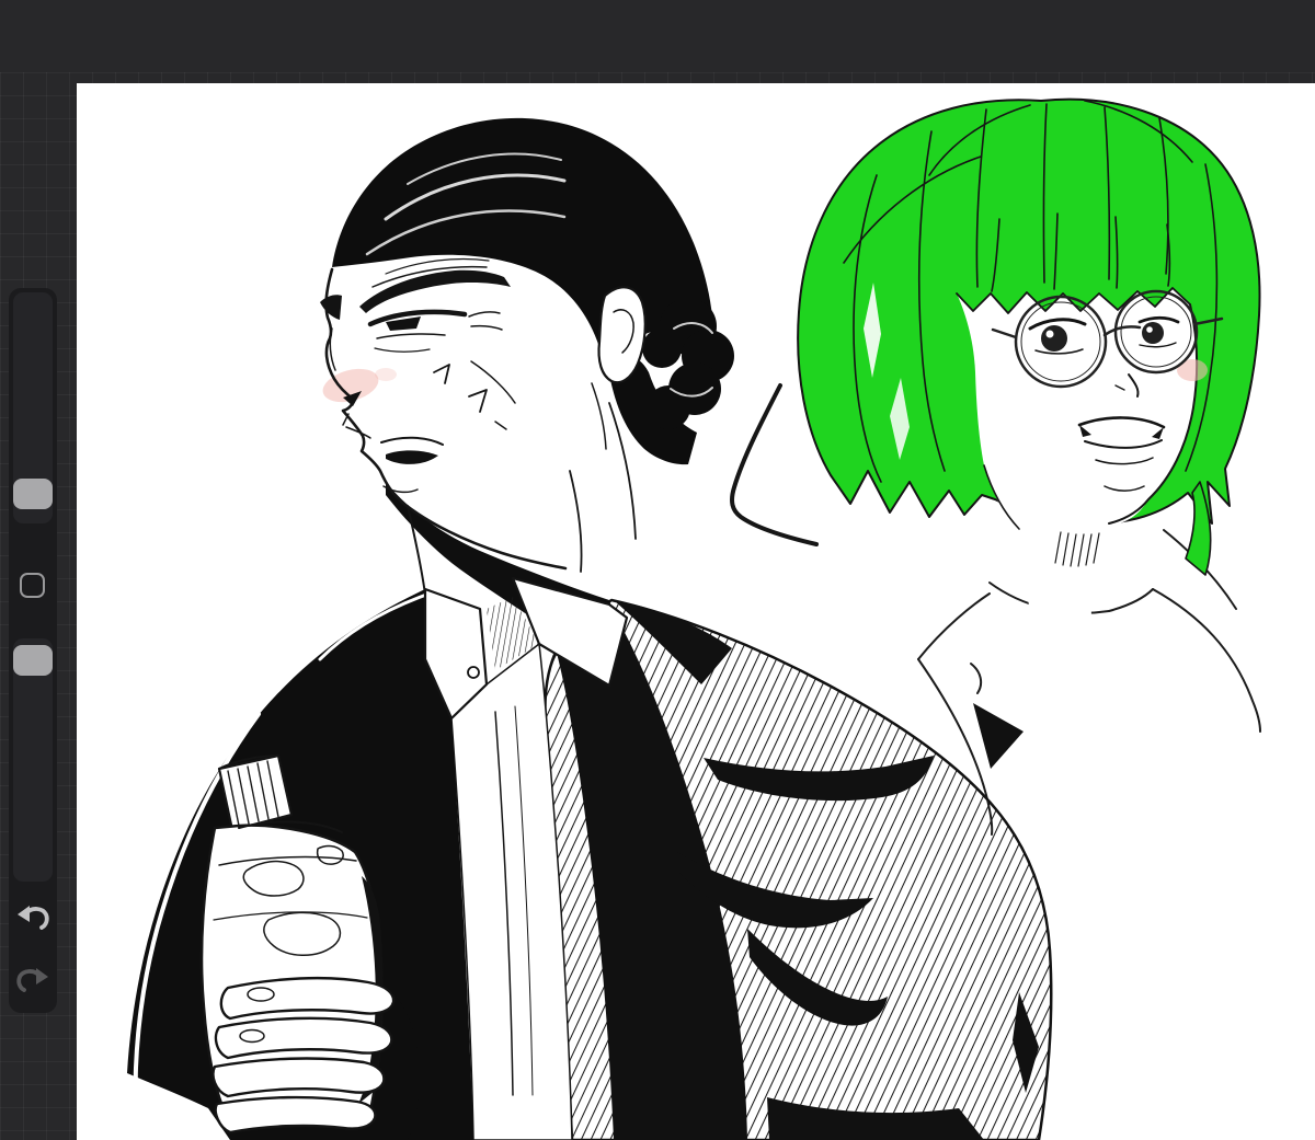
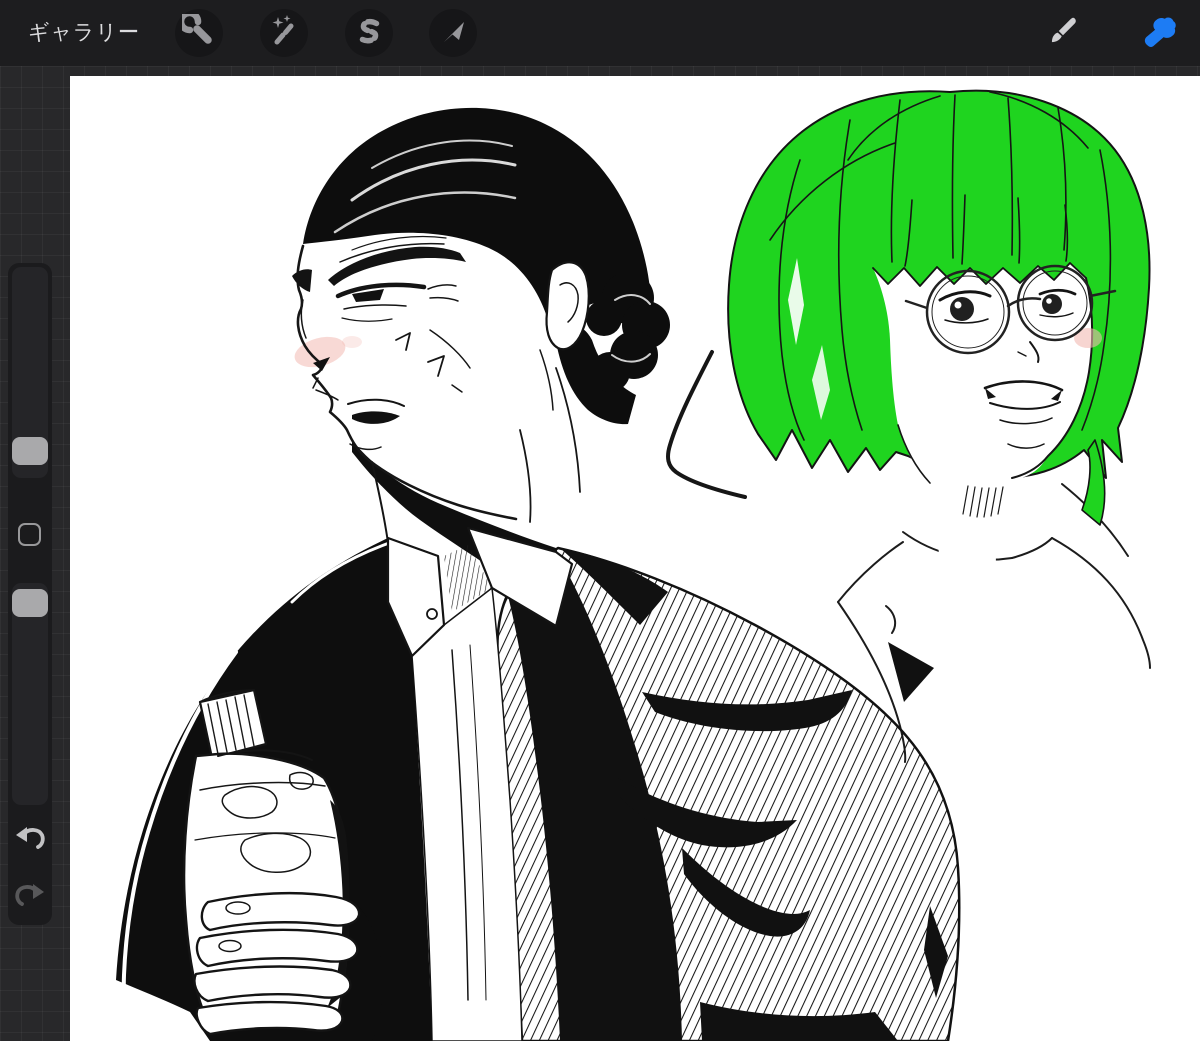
+ ギャラリー
